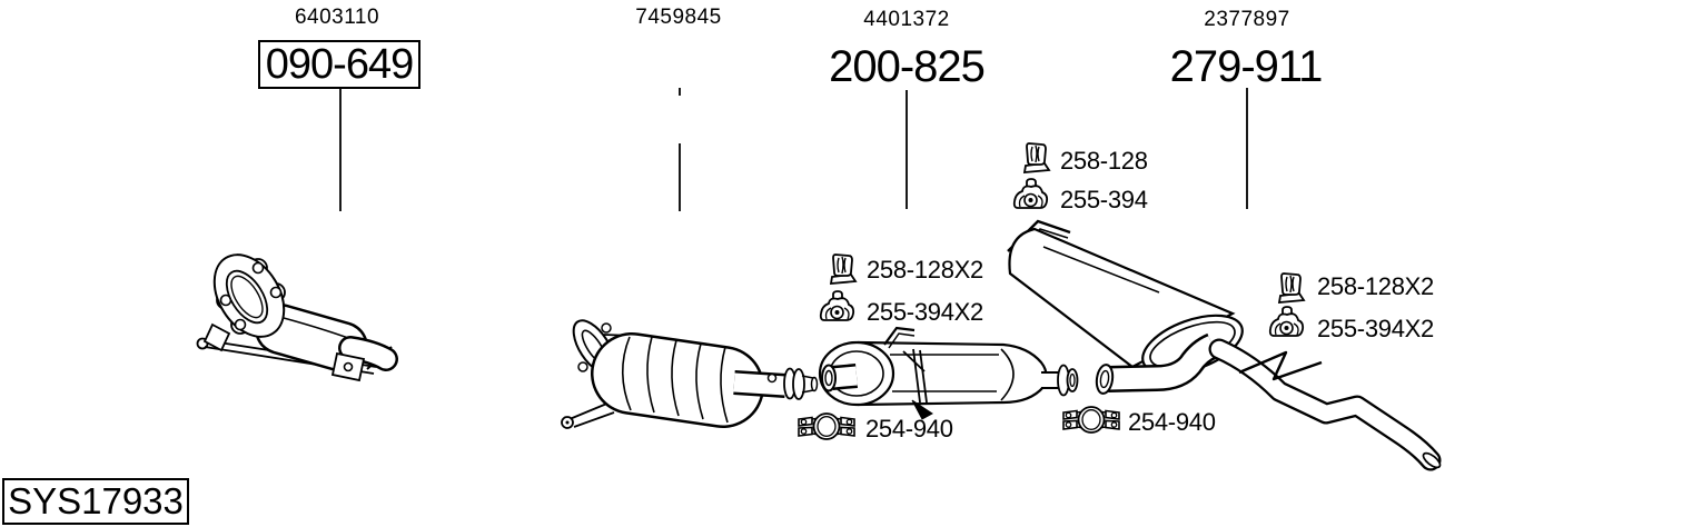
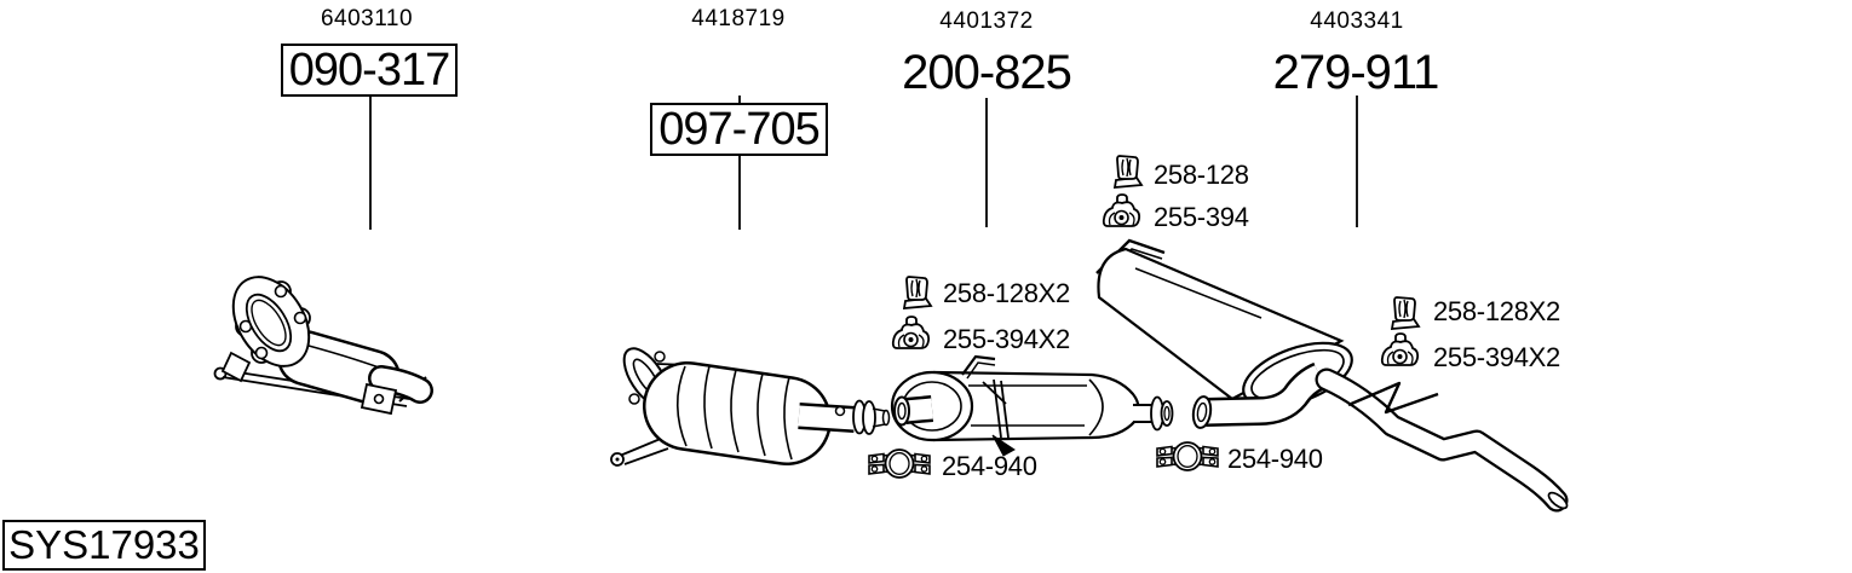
  6403110
- 090-649
+ 090-317
- 7459845
+ 4418719
+ 097-705
  4401372
  200-825
- 2377897
+ 4403341
  279-911
  258-128
  255-394
  258-128X2
  255-394X2
  258-128X2
  255-394X2
  254-940
  254-940
  SYS17933
